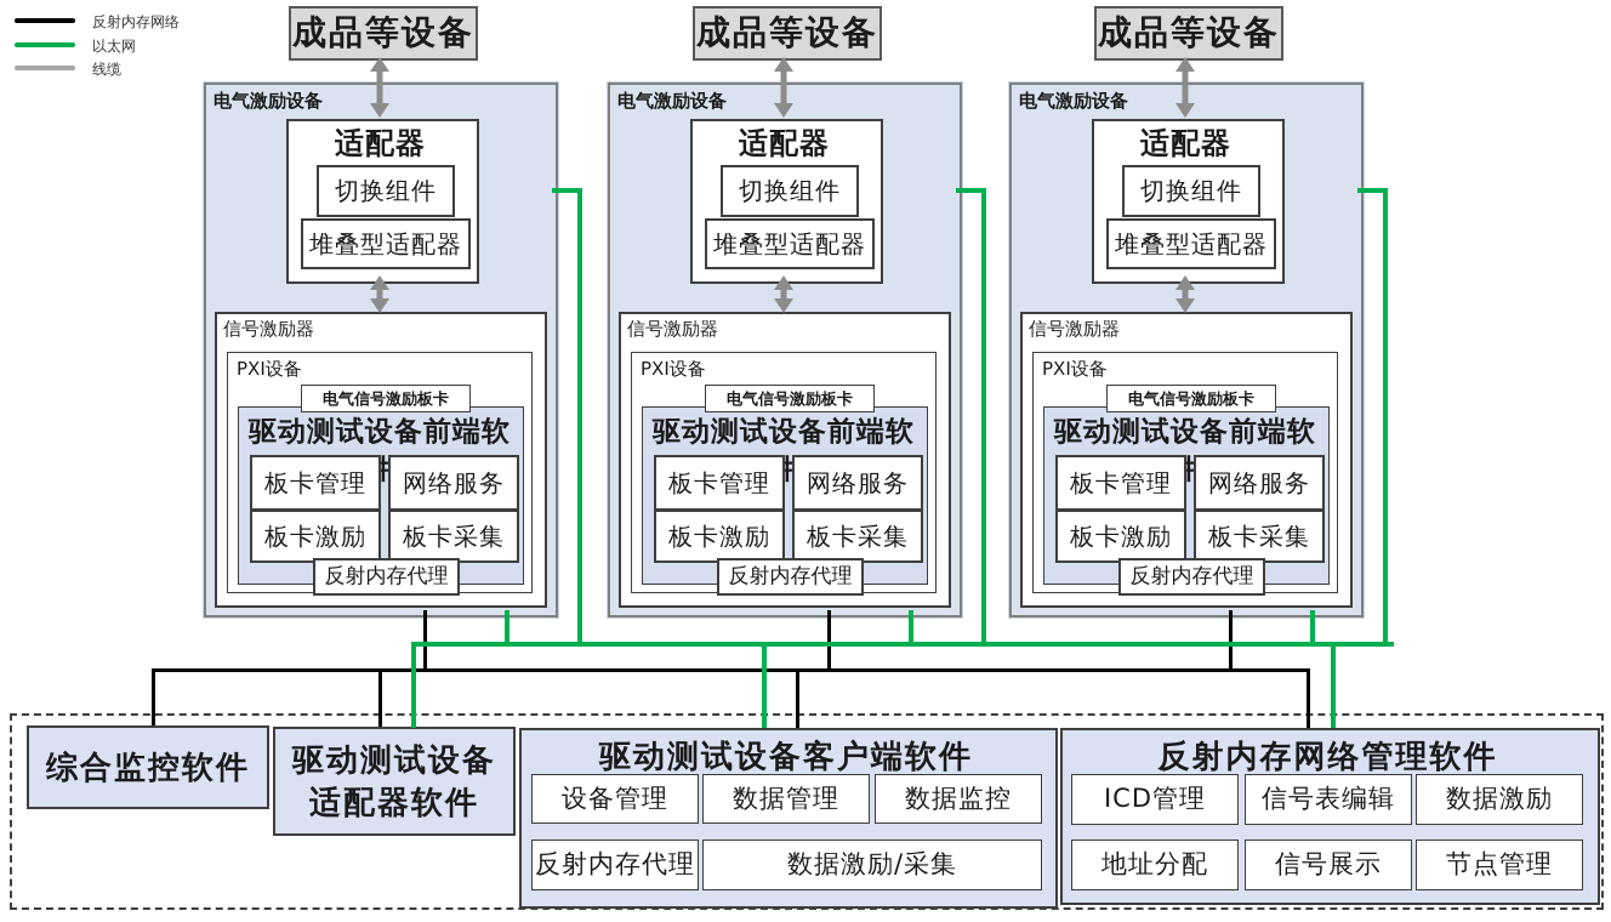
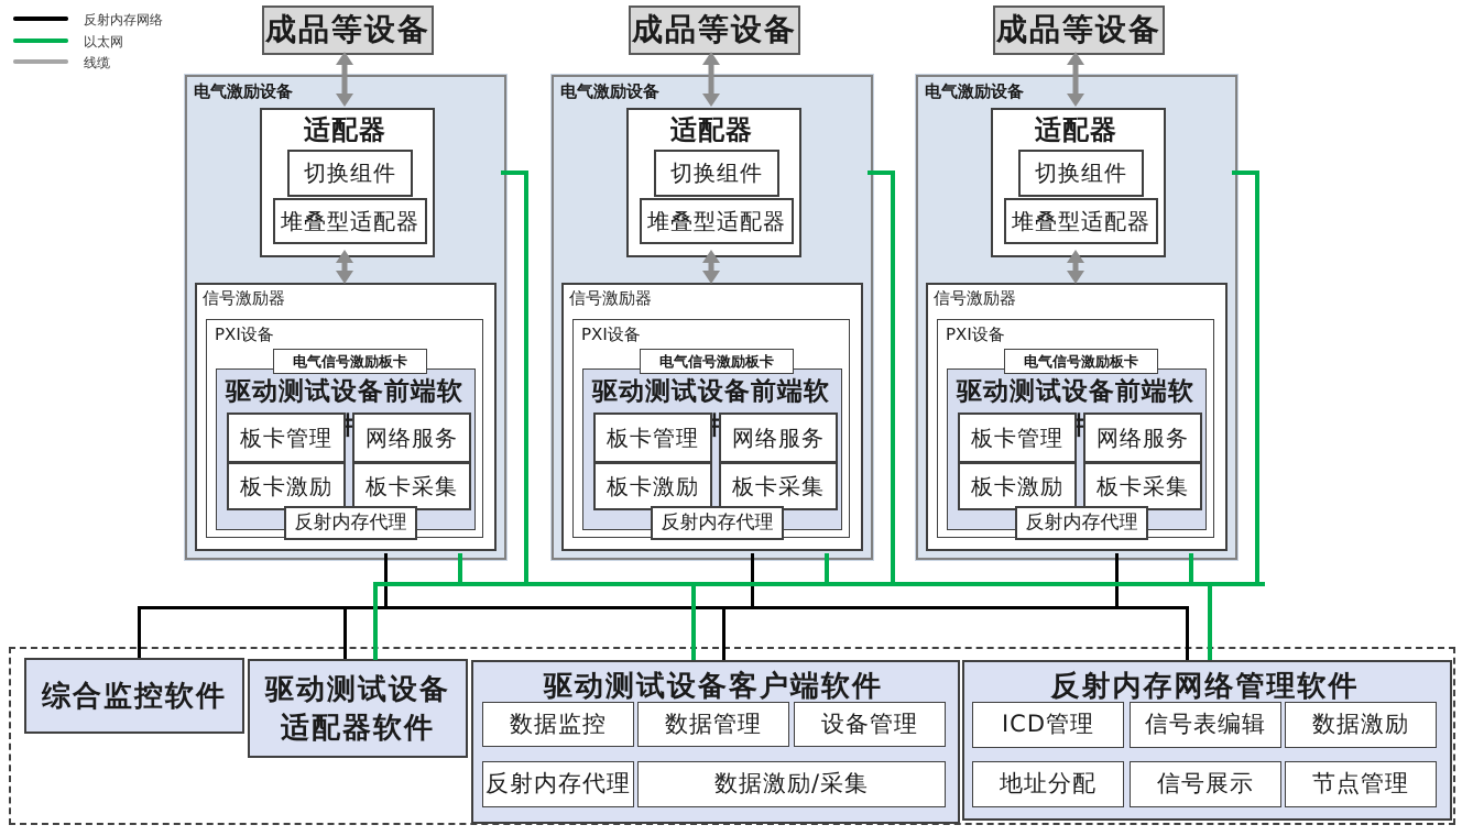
  反射内存网络
  以太网
  线缆
  成品等设备
  电气激励设备
  适配器
  切换组件
  堆叠型适配器
  信号激励器
  PXI设备
  驱动测试设备前端软
  电气信号激励板卡
  板卡管理
  网络服务
  板卡激励
  板卡采集
  反射内存代理
  成品等设备
  电气激励设备
  适配器
  切换组件
  堆叠型适配器
  信号激励器
  PXI设备
  驱动测试设备前端软
  电气信号激励板卡
  板卡管理
  网络服务
  板卡激励
  板卡采集
  反射内存代理
  成品等设备
  电气激励设备
  适配器
  切换组件
  堆叠型适配器
  信号激励器
  PXI设备
  驱动测试设备前端软
  电气信号激励板卡
  板卡管理
  网络服务
  板卡激励
  板卡采集
  反射内存代理
  综合监控软件
  驱动测试设备
  适配器软件
  驱动测试设备客户端软件
- 设备管理
+ 数据监控
  数据管理
- 数据监控
+ 设备管理
  反射内存代理
  数据激励/采集
  反射内存网络管理软件
  ICD管理
  信号表编辑
  数据激励
  地址分配
  信号展示
  节点管理
